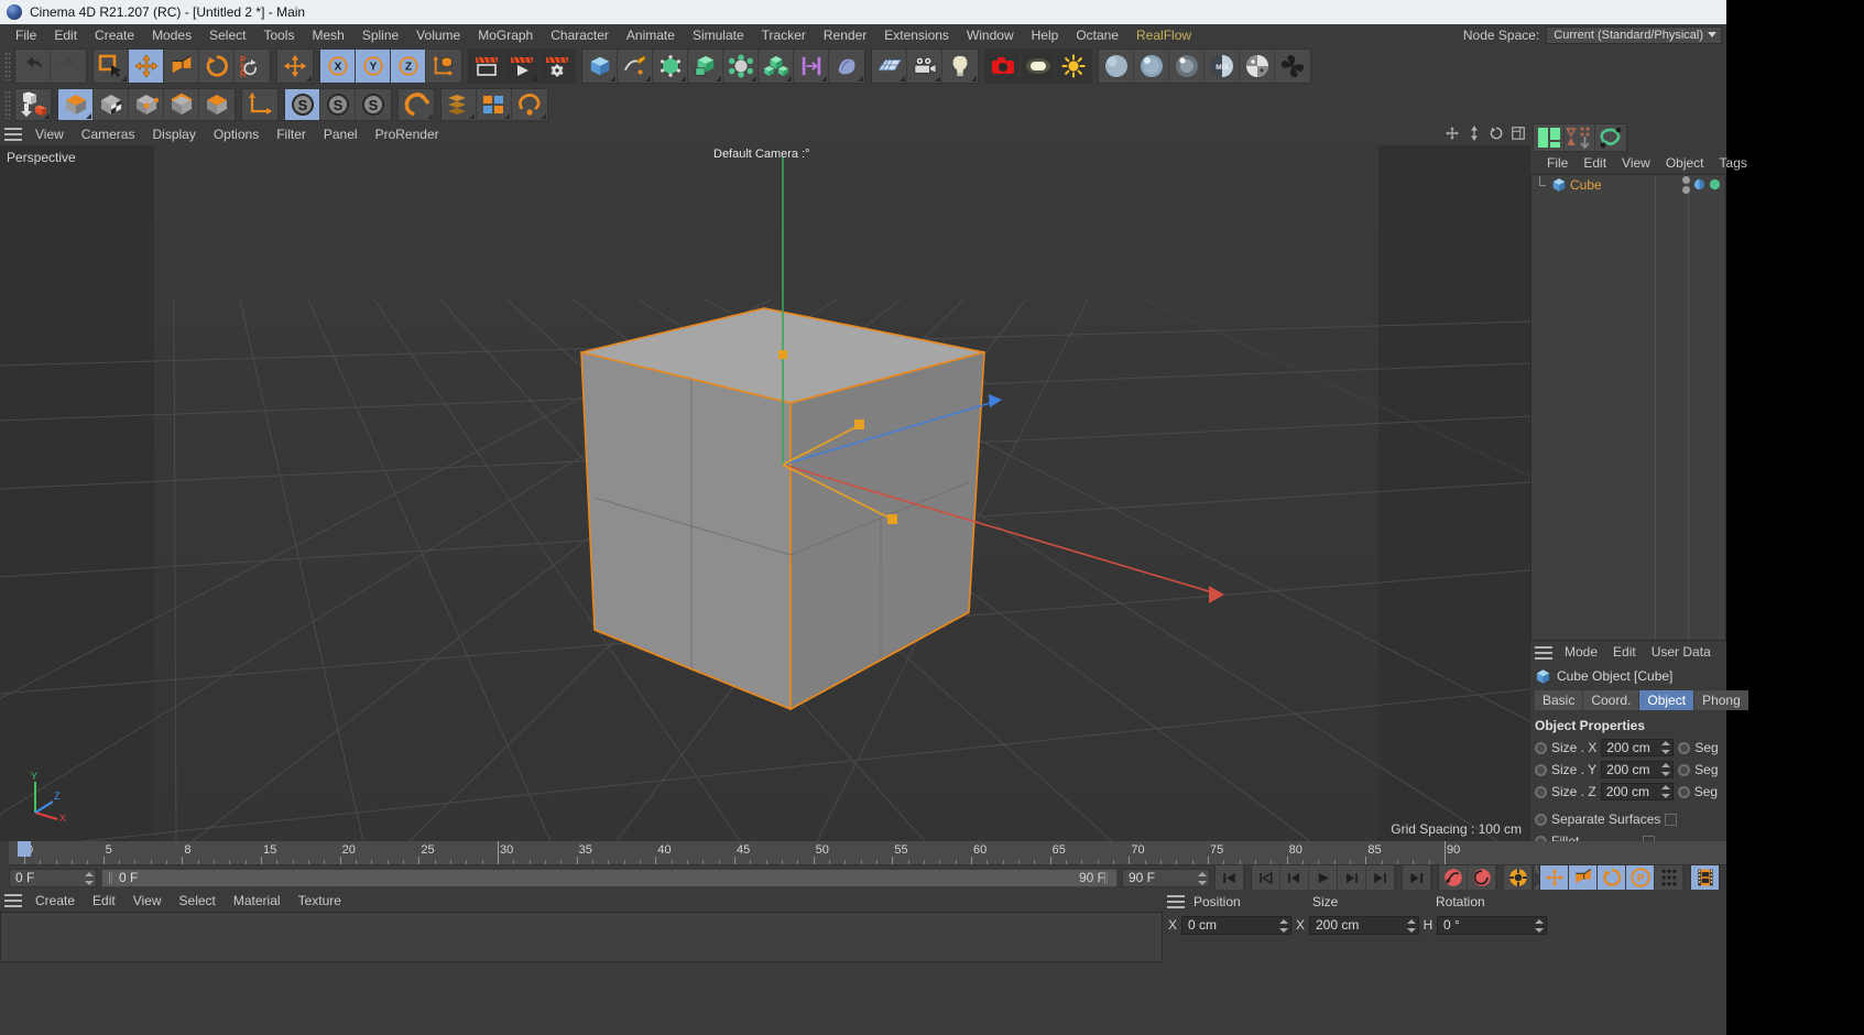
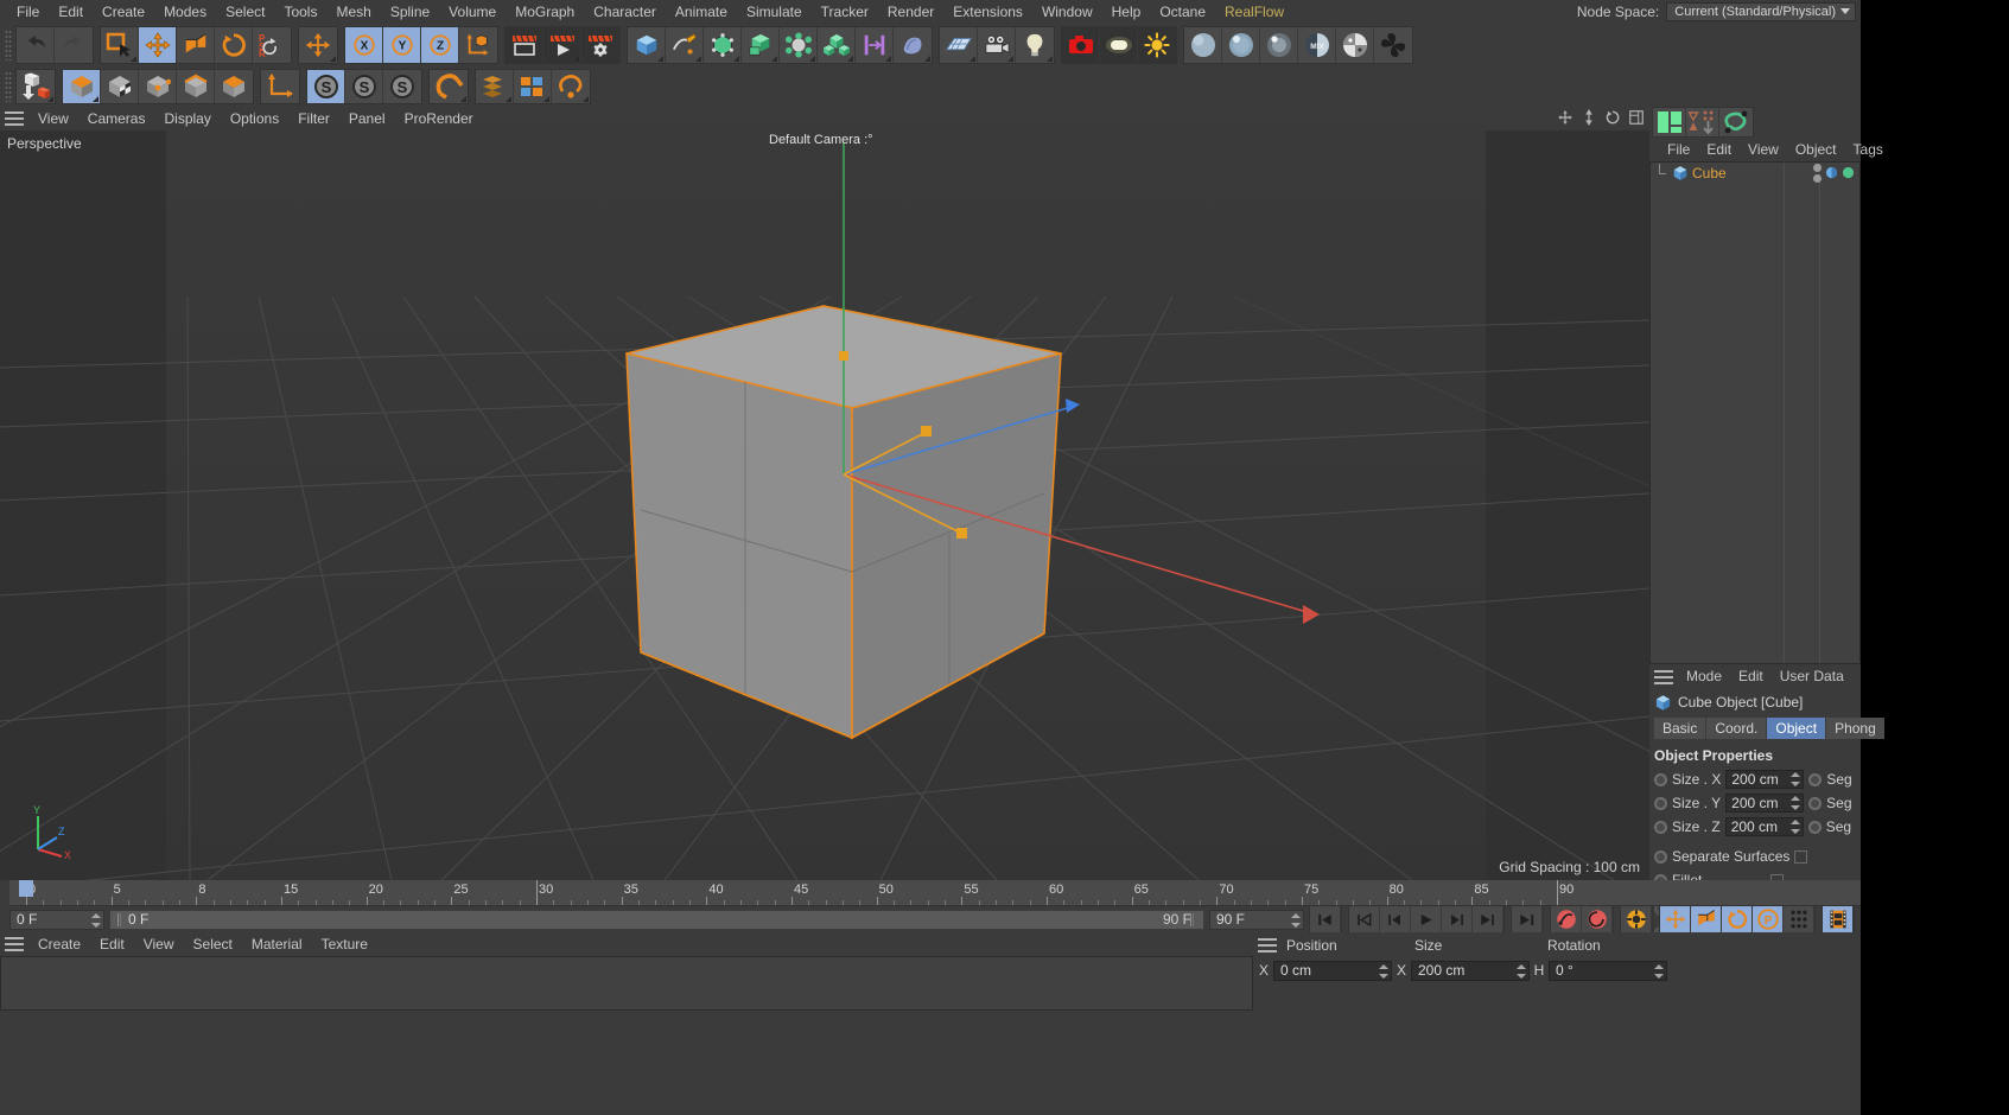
- Cinema 4D R21.207 (RC) - [Untitled 2 *] - Main
  File
  Edit
  Create
  Modes
  Select
  Tools
  Mesh
  Spline
  Volume
  MoGraph
  Character
  Animate
  Simulate
  Tracker
  Render
  Extensions
  Window
  Help
  Octane
  RealFlow
  Node Space:
  Current (Standard/Physical)
  P
  S
  R
  X
  Y
  Z
  S
  S
  S
  View
  Cameras
  Display
  Options
  Filter
  Panel
  ProRender
  Perspective
  Default Camera :°
  Grid Spacing : 100 cm
  Y
  X
  Z
  File
  Edit
  View
  Object
  Tags
  Cube
  Mode
  Edit
  User Data
  Cube Object [Cube]
  Basic
  Coord.
  Object
  Phong
  Object Properties
  Size . X
  200 cm
  Seg
  Size . Y
  200 cm
  Seg
  Size . Z
  200 cm
  Seg
  Separate Surfaces
  5
  8
  15
  20
  25
  30
  35
  40
  45
  50
  55
  60
  65
  70
  75
  80
  85
  90
  0 F
  0 F
  90 F
  90 F
  P
  Create
  Edit
  View
  Select
  Material
  Texture
  Position
  Size
  Rotation
  X
  0 cm
  X
  200 cm
  H
  0 °
